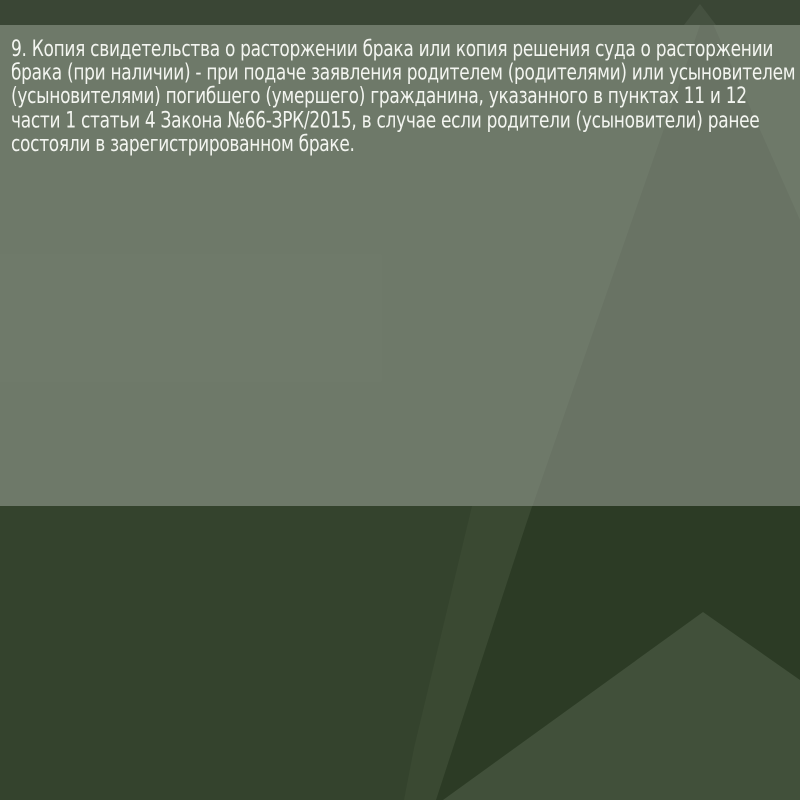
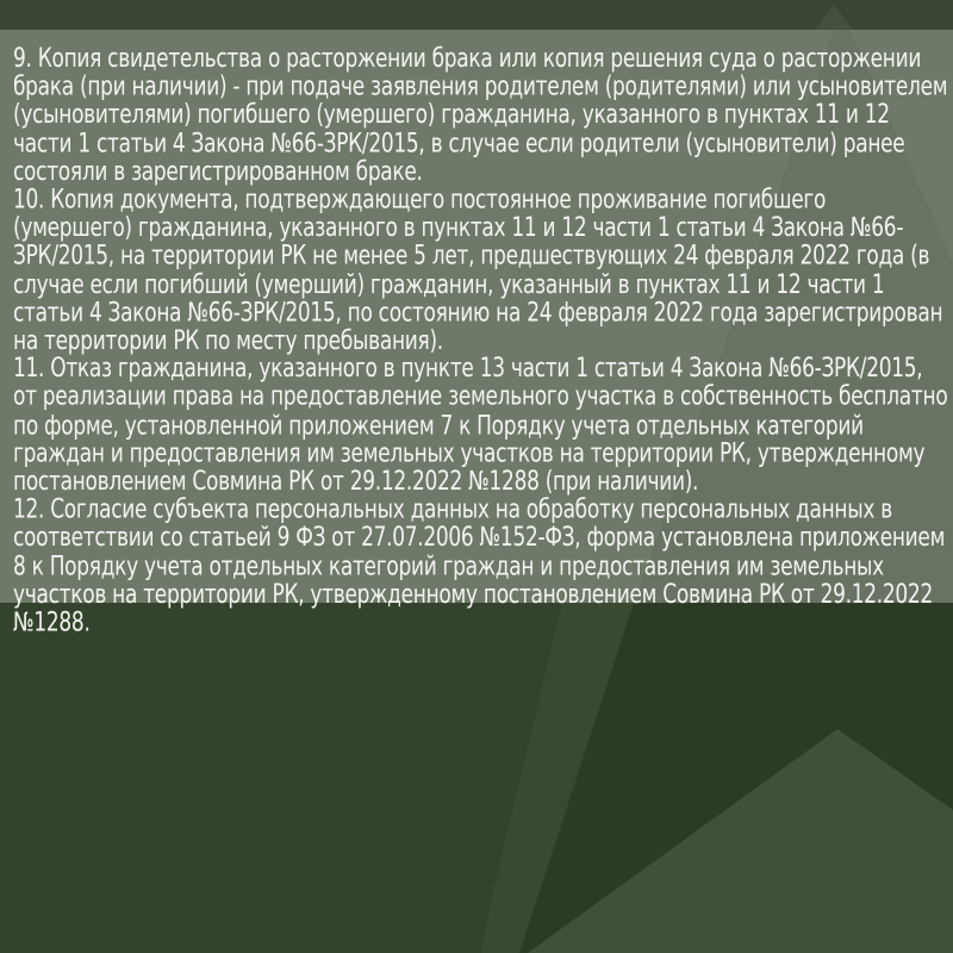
  9. Копия свидетельства о расторжении брака или копия решения суда о расторжении брака (при наличии) - при подаче заявления родителем (родителями) или усыновителем (усыновителями) погибшего (умершего) гражданина, указанного в пунктах 11 и 12 части 1 статьи 4 Закона №66-ЗРК/2015, в случае если родители (усыновители) ранее состояли в зарегистрированном браке.
+ 10. Копия документа, подтверждающего постоянное проживание погибшего (умершего) гражданина, указанного в пунктах 11 и 12 части 1 статьи 4 Закона №66-ЗРК/2015, на территории РК не менее 5 лет, предшествующих 24 февраля 2022 года (в случае если погибший (умерший) гражданин, указанный в пунктах 11 и 12 части 1 статьи 4 Закона №66-ЗРК/2015, по состоянию на 24 февраля 2022 года зарегистрирован на территории РК по месту пребывания).
+ 11. Отказ гражданина, указанного в пункте 13 части 1 статьи 4 Закона №66-ЗРК/2015, от реализации права на предоставление земельного участка в собственность бесплатно по форме, установленной приложением 7 к Порядку учета отдельных категорий граждан и предоставления им земельных участков на территории РК, утвержденному постановлением Совмина РК от 29.12.2022 №1288 (при наличии).
+ 12. Согласие субъекта персональных данных на обработку персональных данных в соответствии со статьей 9 ФЗ от 27.07.2006 №152-ФЗ, форма установлена приложением 8 к Порядку учета отдельных категорий граждан и предоставления им земельных участков на территории РК, утвержденному постановлением Совмина РК от 29.12.2022 №1288.
